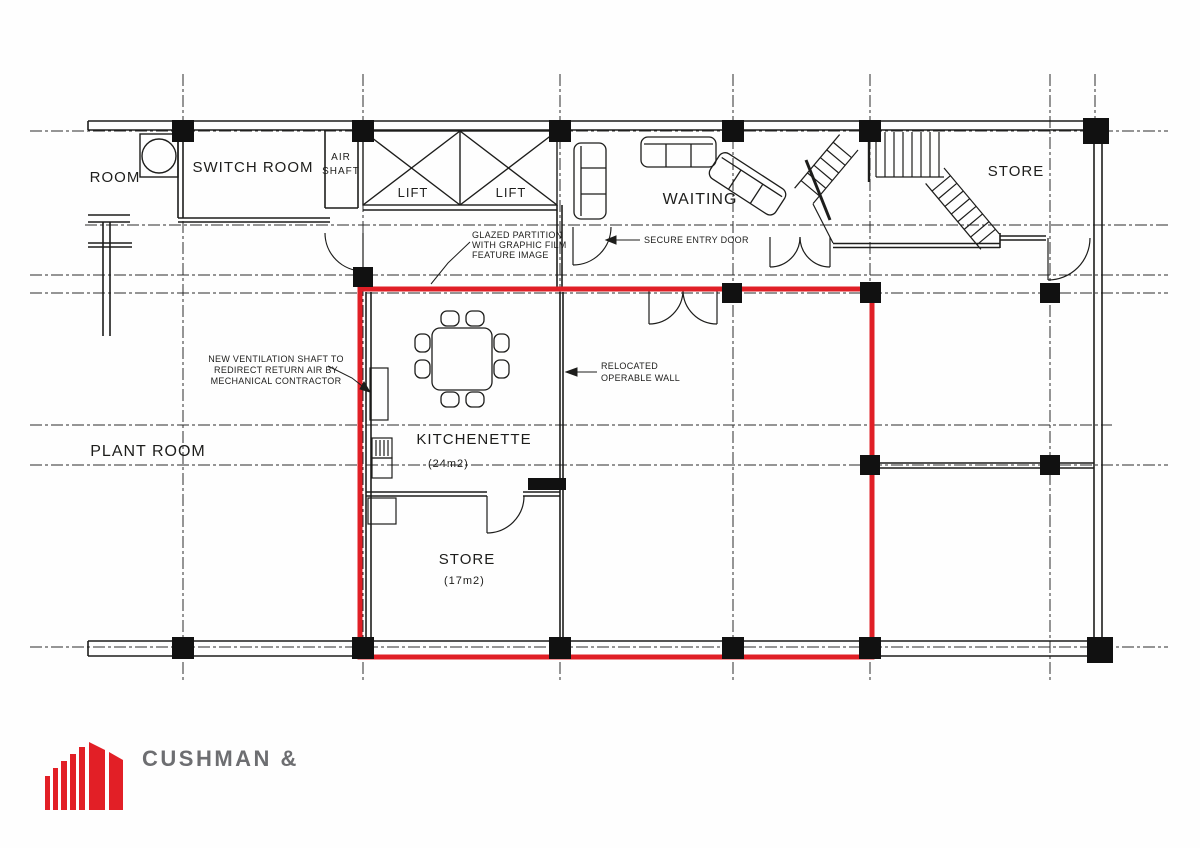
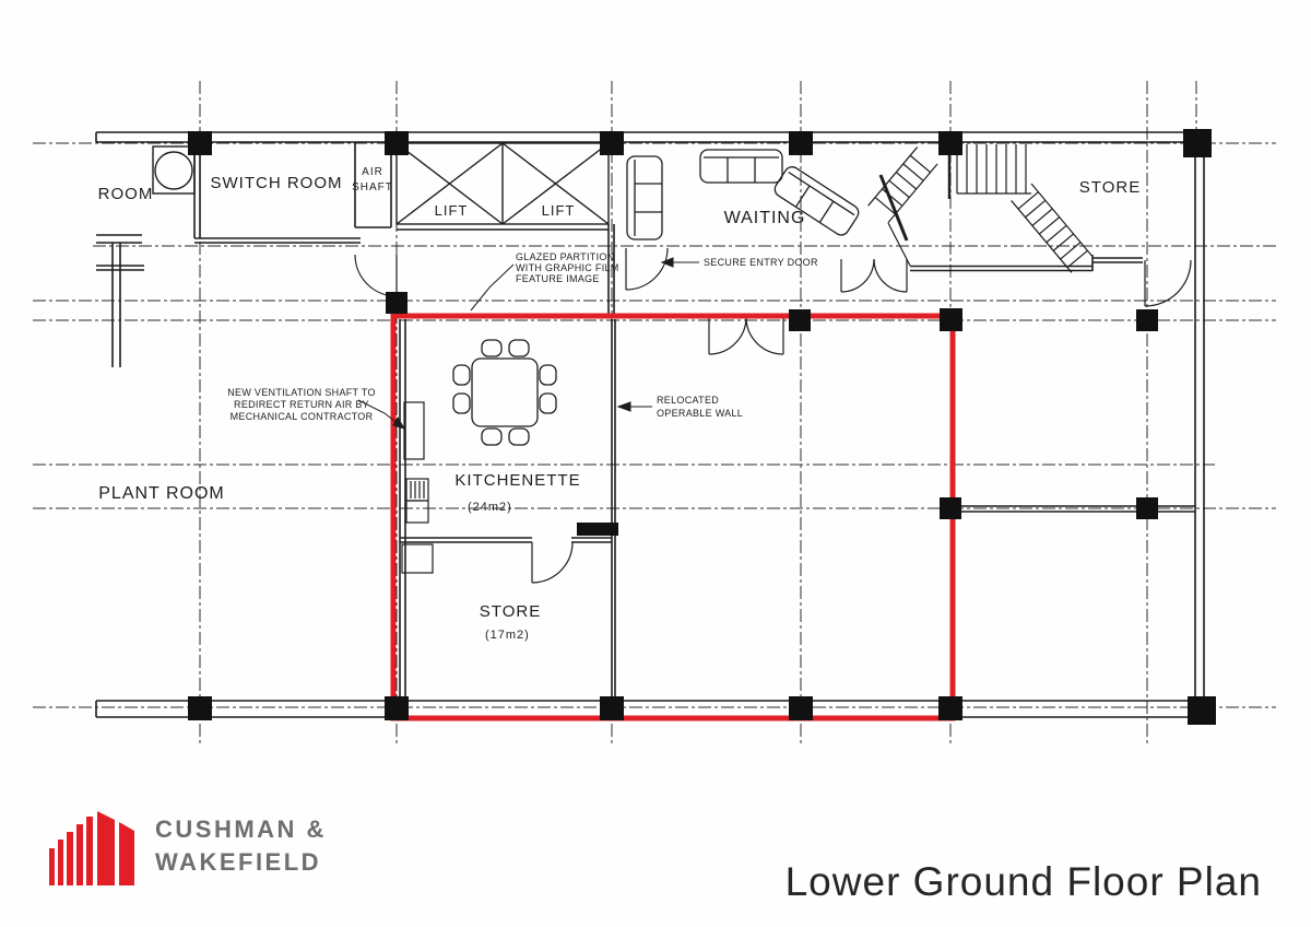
  ROOM
  SWITCH ROOM
  AIR
  SHAFT
  LIFT
  LIFT
  WAITING
  STORE
  PLANT ROOM
  KITCHENETTE
  (24m2)
  STORE
  (17m2)
  GLAZED PARTITION
  WITH GRAPHIC FILM
  FEATURE IMAGE
  SECURE ENTRY DOOR
  NEW VENTILATION SHAFT TO
  REDIRECT RETURN AIR BY
  MECHANICAL CONTRACTOR
  RELOCATED
  OPERABLE WALL
  CUSHMAN &
+ WAKEFIELD
+ Lower Ground Floor Plan
